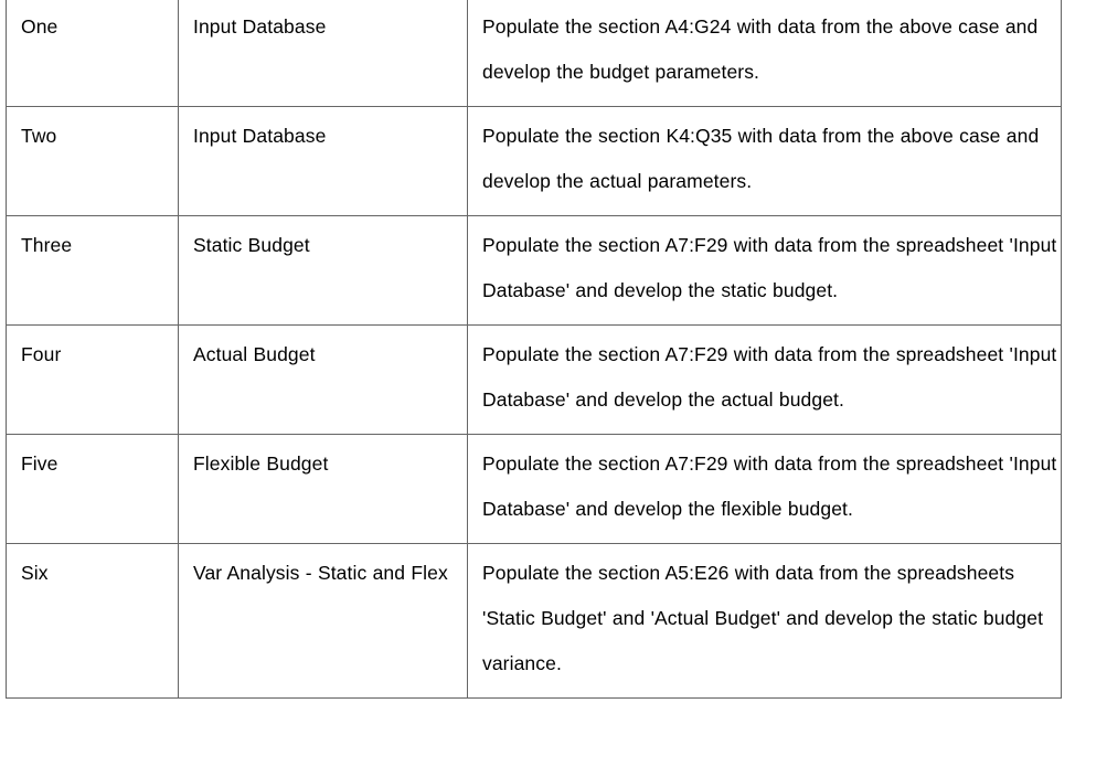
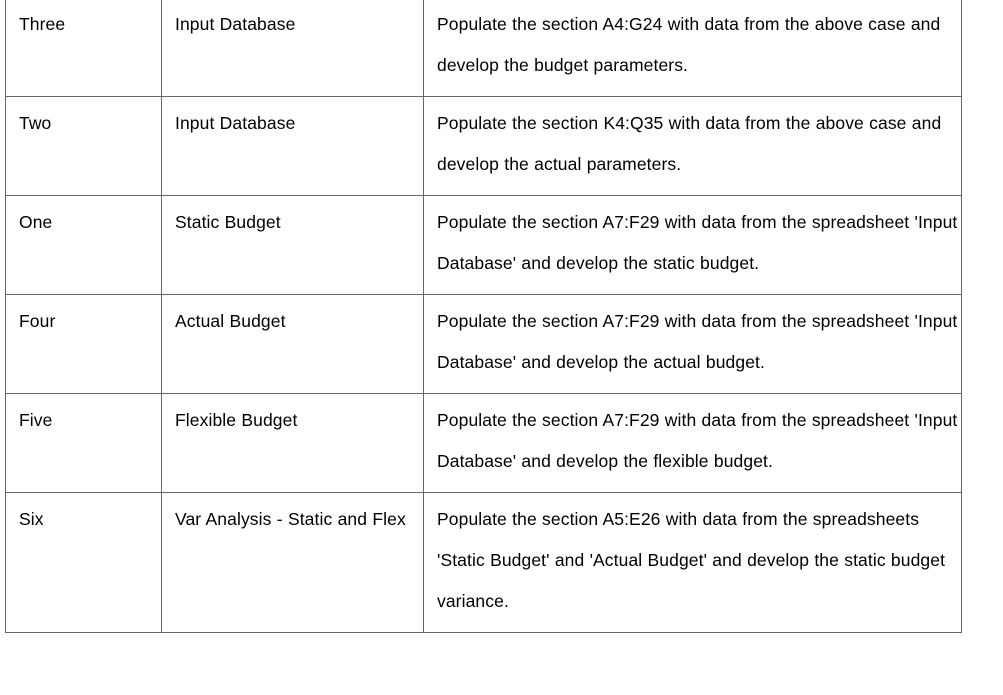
- One	Input Database	Populate the section A4:G24 with data from the above case and develop the budget parameters.
+ Three	Input Database	Populate the section A4:G24 with data from the above case and develop the budget parameters.
  Two	Input Database	Populate the section K4:Q35 with data from the above case and develop the actual parameters.
- Three	Static Budget	Populate the section A7:F29 with data from the spreadsheet 'Input Database' and develop the static budget.
+ One	Static Budget	Populate the section A7:F29 with data from the spreadsheet 'Input Database' and develop the static budget.
  Four	Actual Budget	Populate the section A7:F29 with data from the spreadsheet 'Input Database' and develop the actual budget.
  Five	Flexible Budget	Populate the section A7:F29 with data from the spreadsheet 'Input Database' and develop the flexible budget.
  Six	Var Analysis - Static and Flex	Populate the section A5:E26 with data from the spreadsheets 'Static Budget' and 'Actual Budget' and develop the static budget variance.
